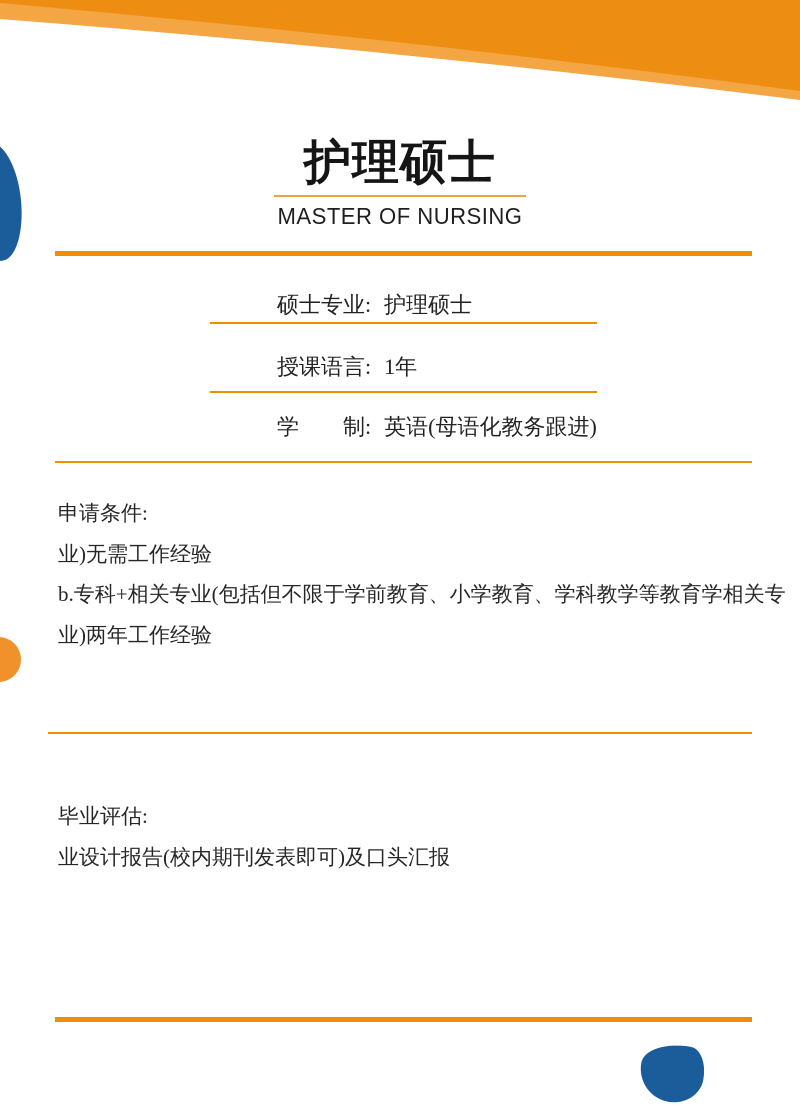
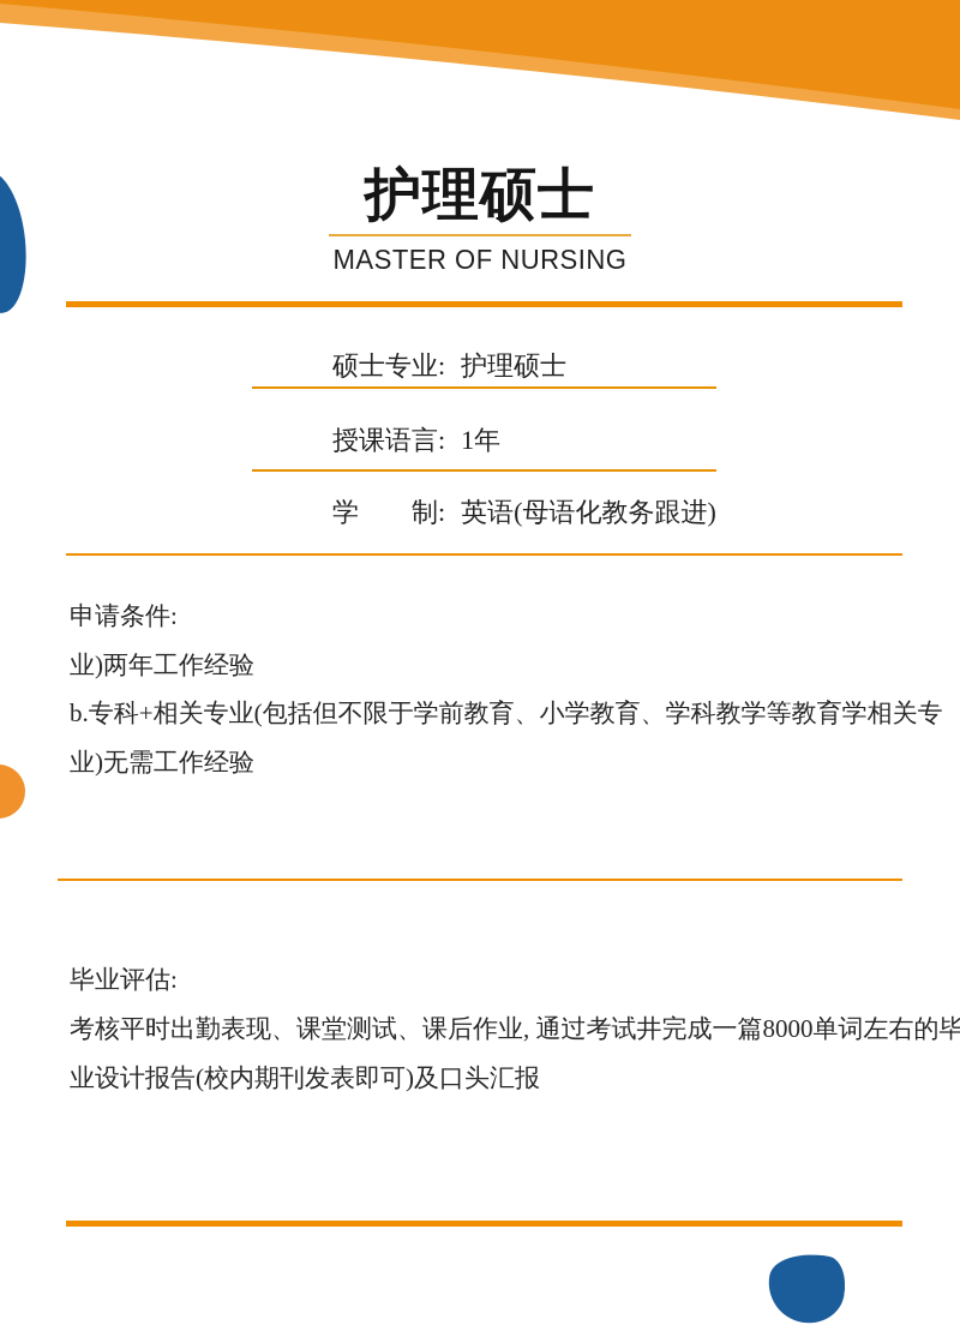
  护理硕士
  MASTER OF NURSING
  硕士专业:
  护理硕士
  授课语言:
  1年
  学 制:
  英语(母语化教务跟进)
  申请条件:
- 业)无需工作经验
+ 业)两年工作经验
  b.专科+相关专业(包括但不限于学前教育、小学教育、学科教学等教育学相关专
- 业)两年工作经验
+ 业)无需工作经验
  毕业评估:
+ 考核平时出勤表现、课堂测试、课后作业, 通过考试井完成一篇8000单词左右的毕
  业设计报告(校内期刊发表即可)及口头汇报
